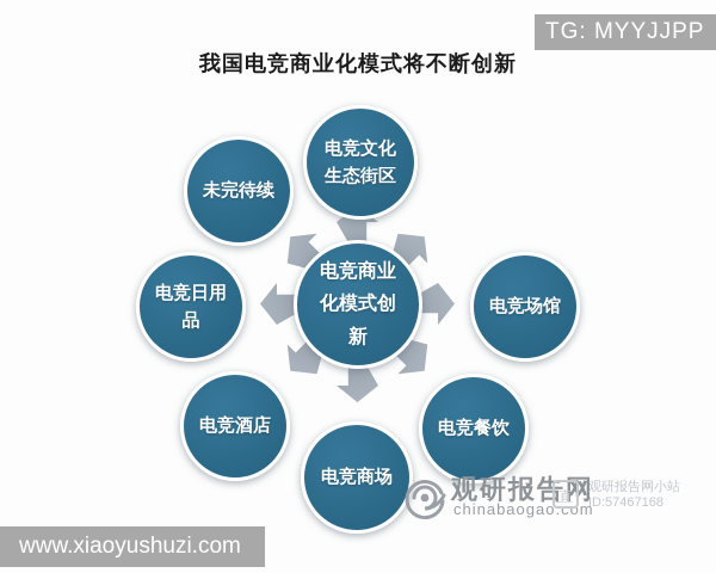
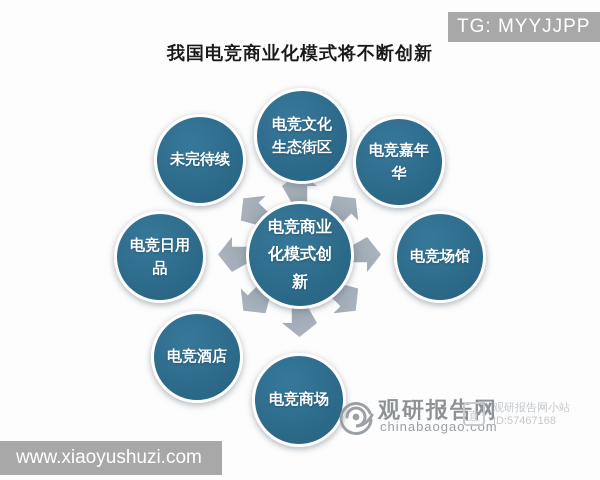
  我国电竞商业化模式将不断创新
  TG: MYYJJPP
  电竞商业化模式创新
  电竞文化生态街区
+ 电竞嘉年华
  电竞场馆
- 电竞餐饮
  电竞商场
  电竞酒店
  电竞日用品
  未完待续
  观研报告网
  chinabaogao.com
  直
  观研报告网小站
  ID:57467168
  www.xiaoyushuzi.com
